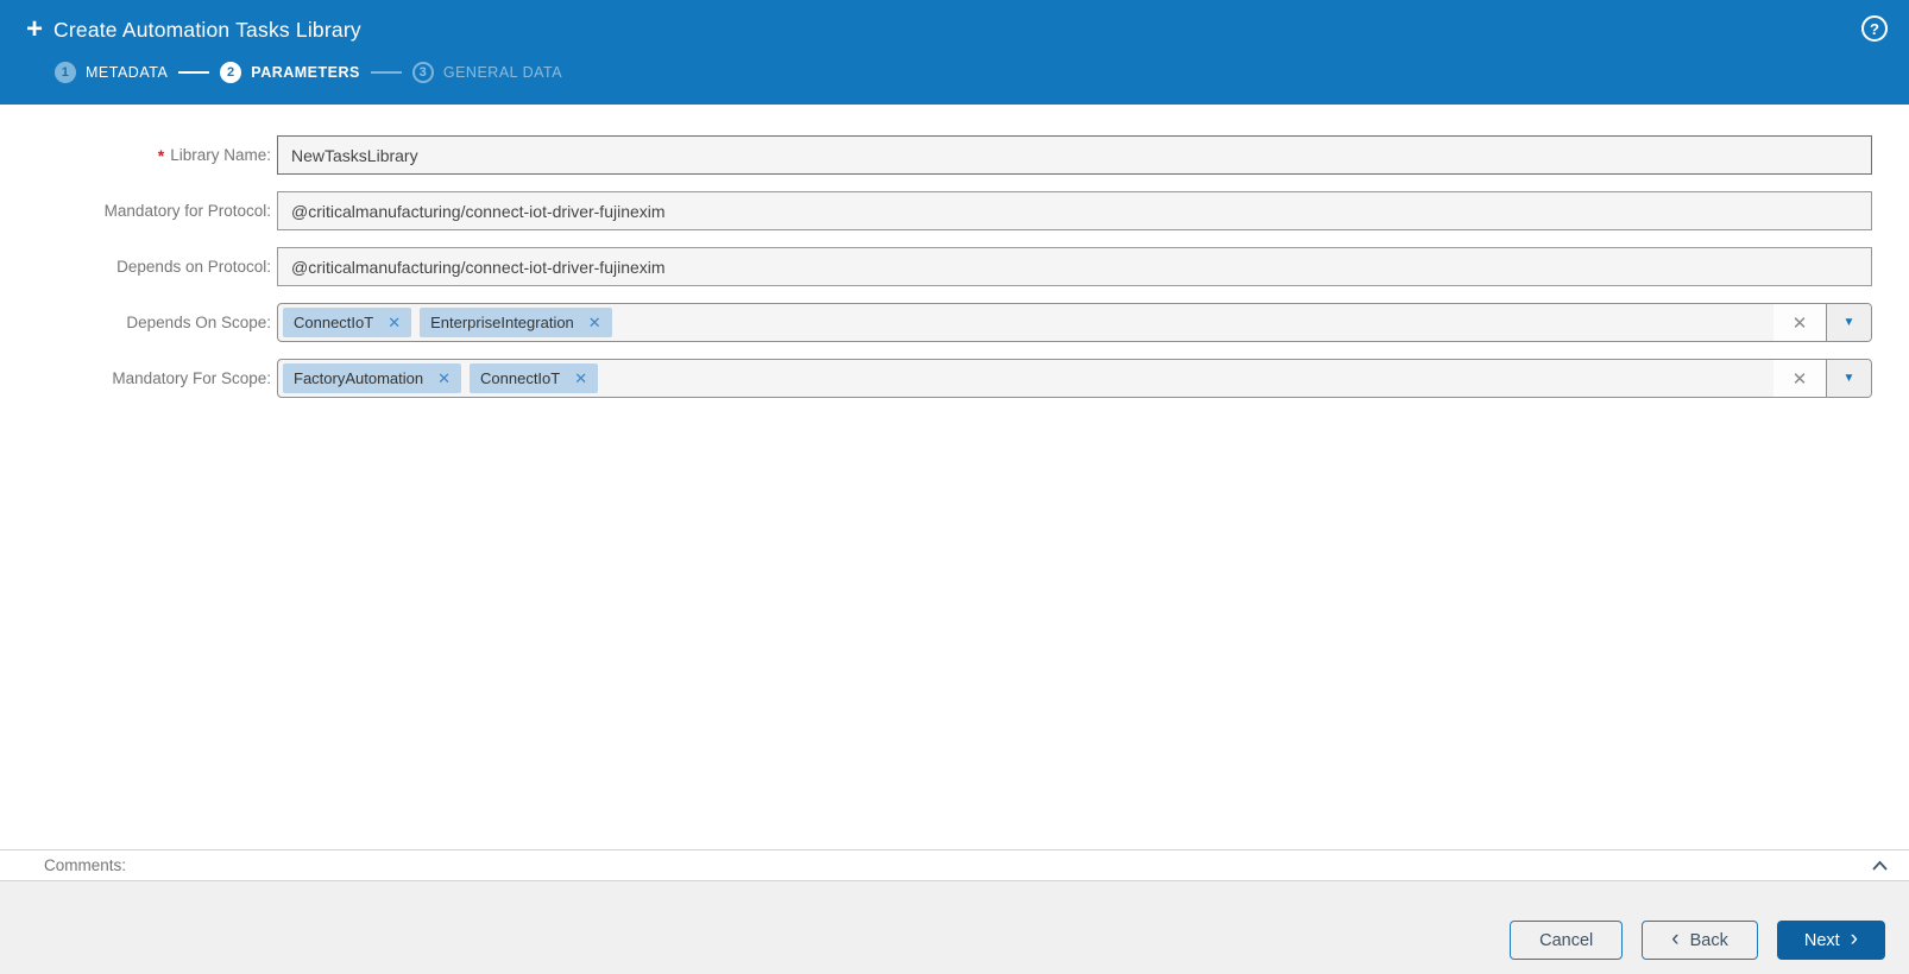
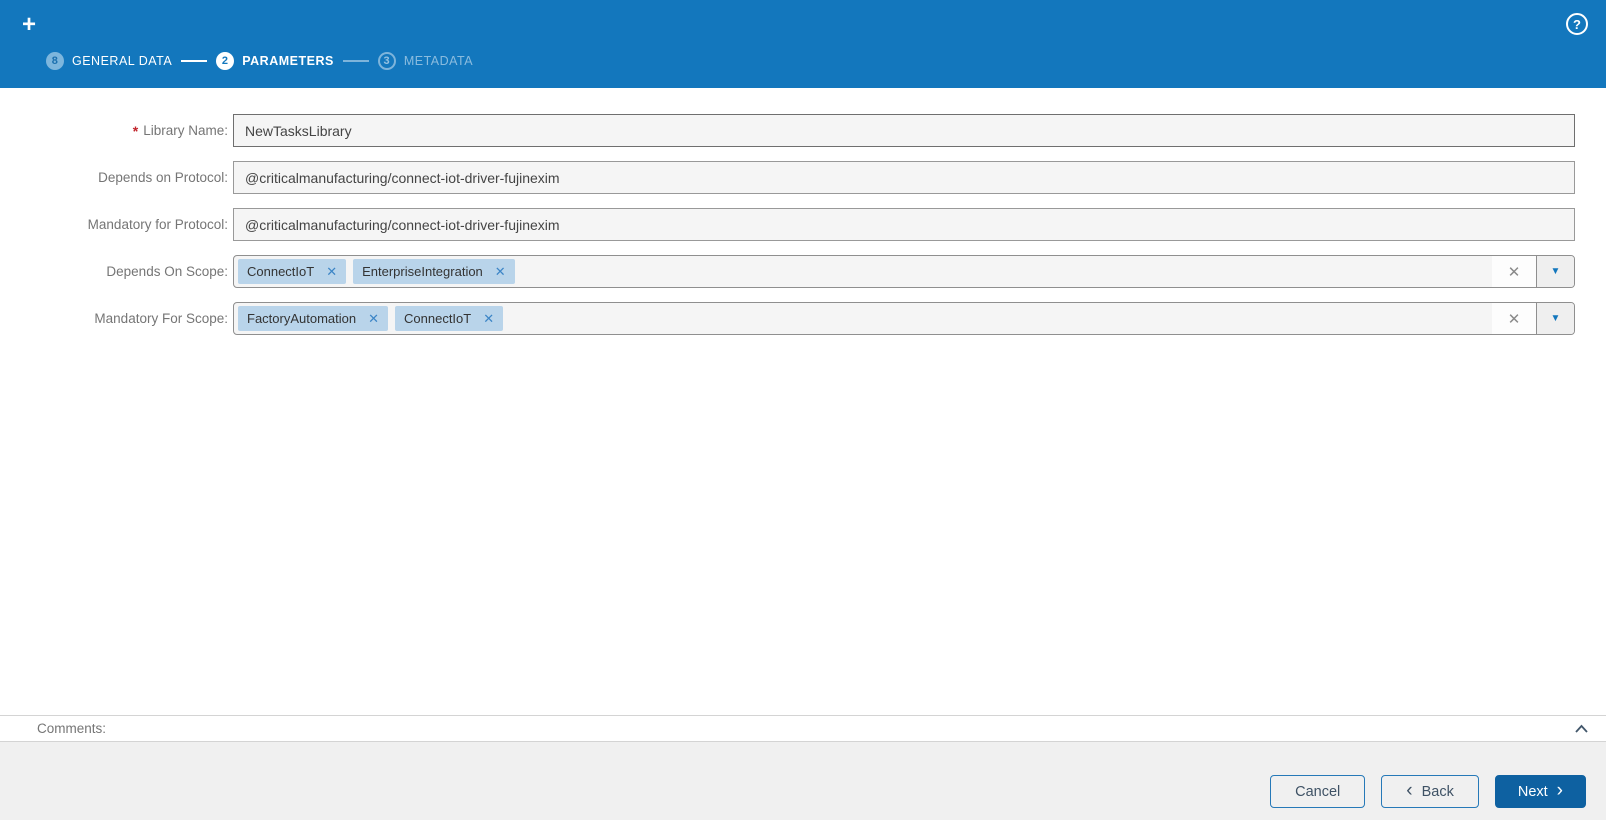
  +
- Create Automation Tasks Library
  ?
- 1
+ 8
- METADATA
+ GENERAL DATA
  2
  PARAMETERS
  3
- GENERAL DATA
+ METADATA
  *
  Library Name:
  NewTasksLibrary
- Mandatory for Protocol:
+ Depends on Protocol:
  @criticalmanufacturing/connect-iot-driver-fujinexim
- Depends on Protocol:
+ Mandatory for Protocol:
  @criticalmanufacturing/connect-iot-driver-fujinexim
  Depends On Scope:
  ConnectIoT
  ✕
  EnterpriseIntegration
  ✕
  ✕
  ▼
  Mandatory For Scope:
  FactoryAutomation
  ✕
  ConnectIoT
  ✕
  ✕
  ▼
  Comments:
  Cancel
  ‹
  Back
  Next
  ›
